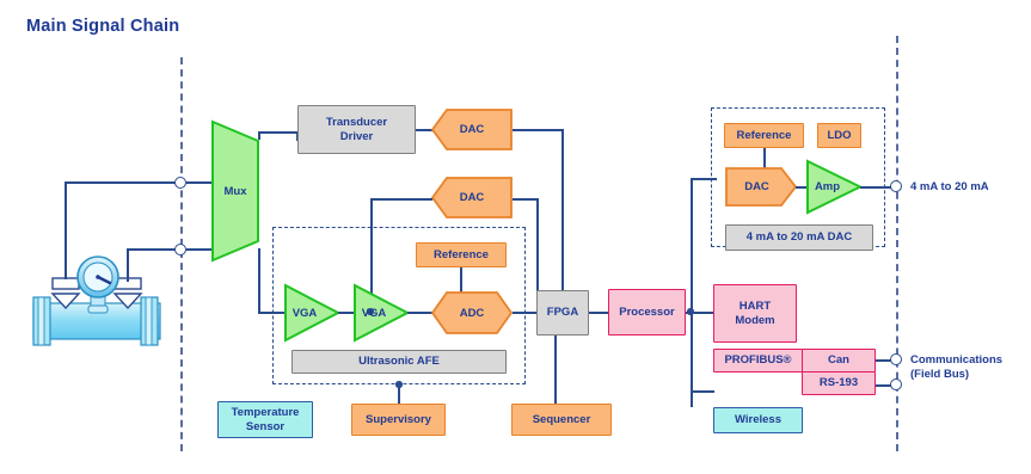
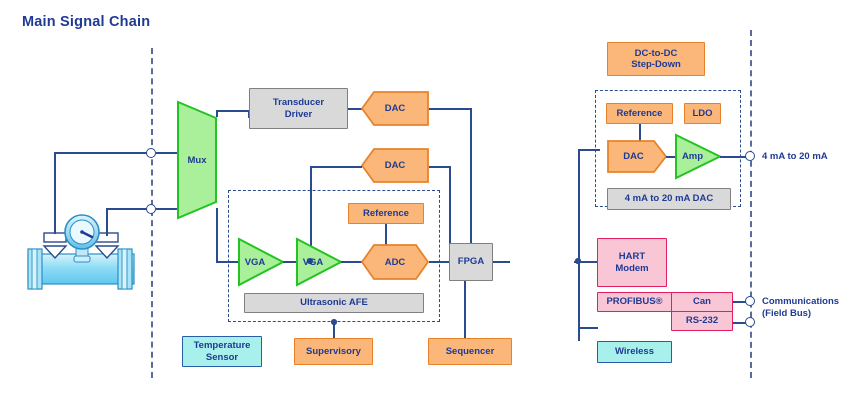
  Main Signal Chain
  Mux
  Transducer
  Driver
  DAC
  DAC
  VGA
  VGA
  Reference
  ADC
  Ultrasonic AFE
  FPGA
- Processor
  Temperature
  Sensor
  Supervisory
  Sequencer
+ DC-to-DC
+ Step-Down
  Reference
  LDO
  DAC
  Amp
  4 mA to 20 mA
  4 mA to 20 mA DAC
  HART
  Modem
  PROFIBUS®
  Can
- RS-193
+ RS-232
  Wireless
  Communications
  (Field Bus)
